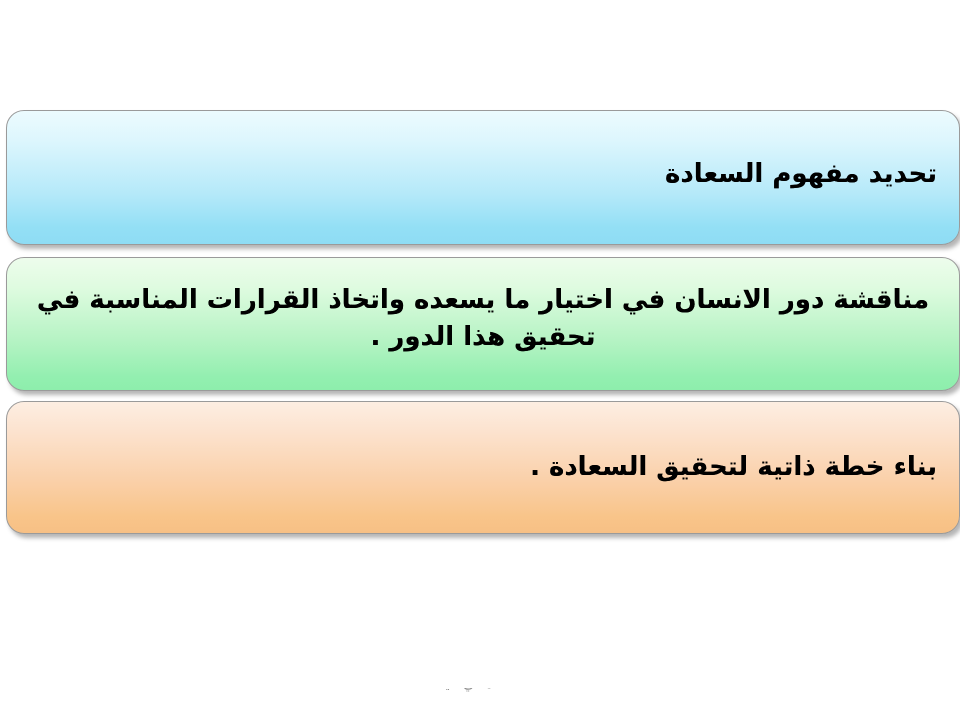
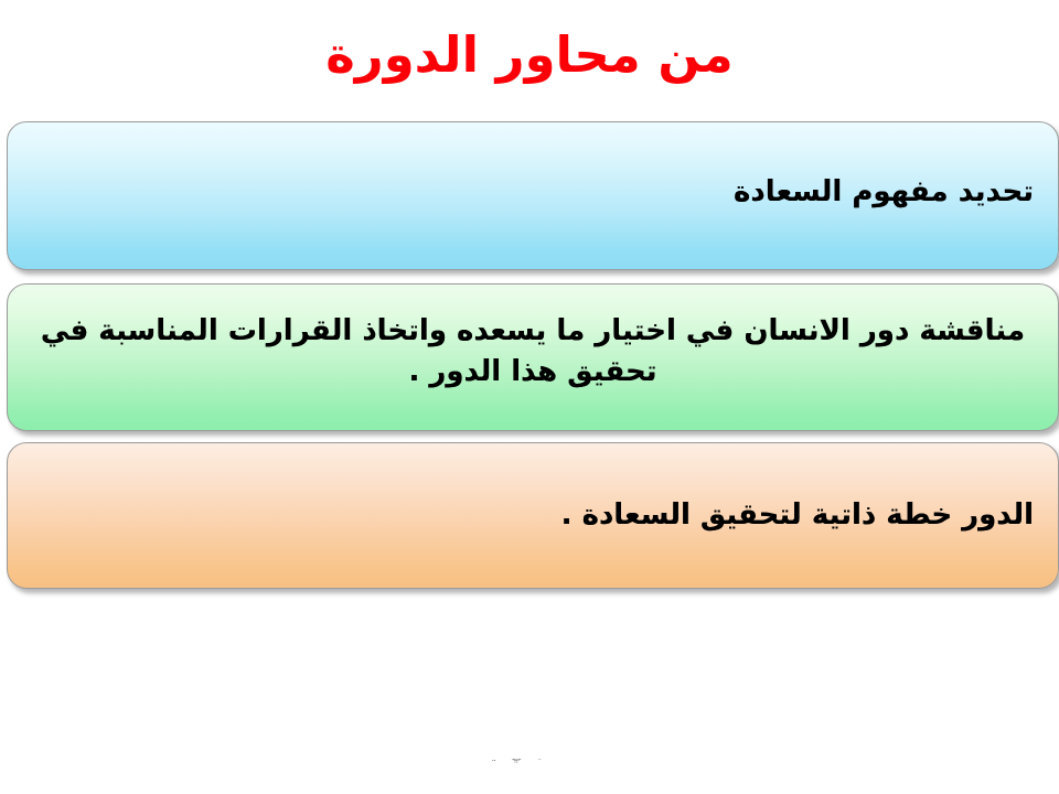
+ من محاور الدورة
  تحديد مفهوم السعادة
  مناقشة دور الانسان في اختيار ما يسعده واتخاذ القرارات المناسبة في تحقيق هذا الدور .
- بناء خطة ذاتية لتحقيق السعادة .
+ الدور خطة ذاتية لتحقيق السعادة .
